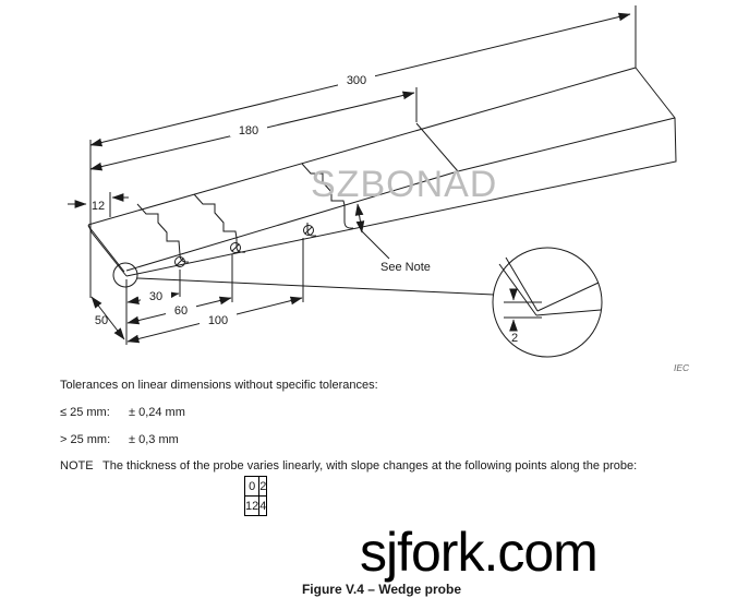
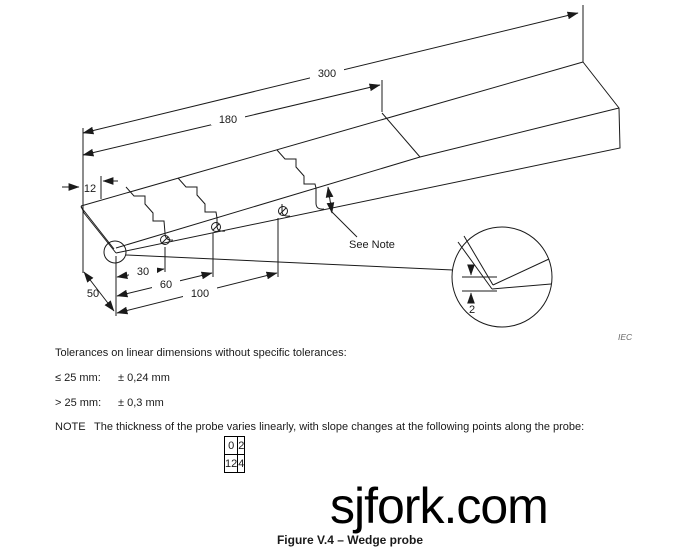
- SZBONAD
  300
  180
  12
  30
  60
  100
  50
  2
  See Note
  IEC
  Tolerances on linear dimensions without specific tolerances:
  ≤ 25 mm:
  ± 0,24 mm
  > 25 mm:
  ± 0,3 mm
  NOTE
  The thickness of the probe varies linearly, with slope changes at the following points along the probe:
  0	2
  12	4
  Figure V.4 – Wedge probe
  sjfork.com
